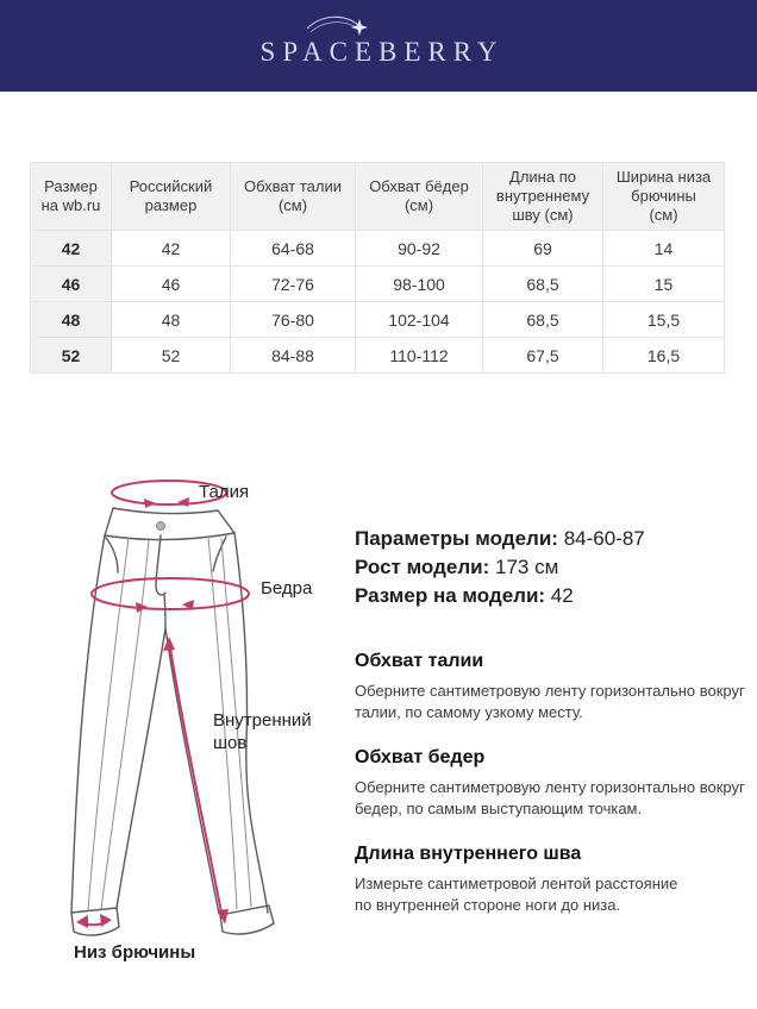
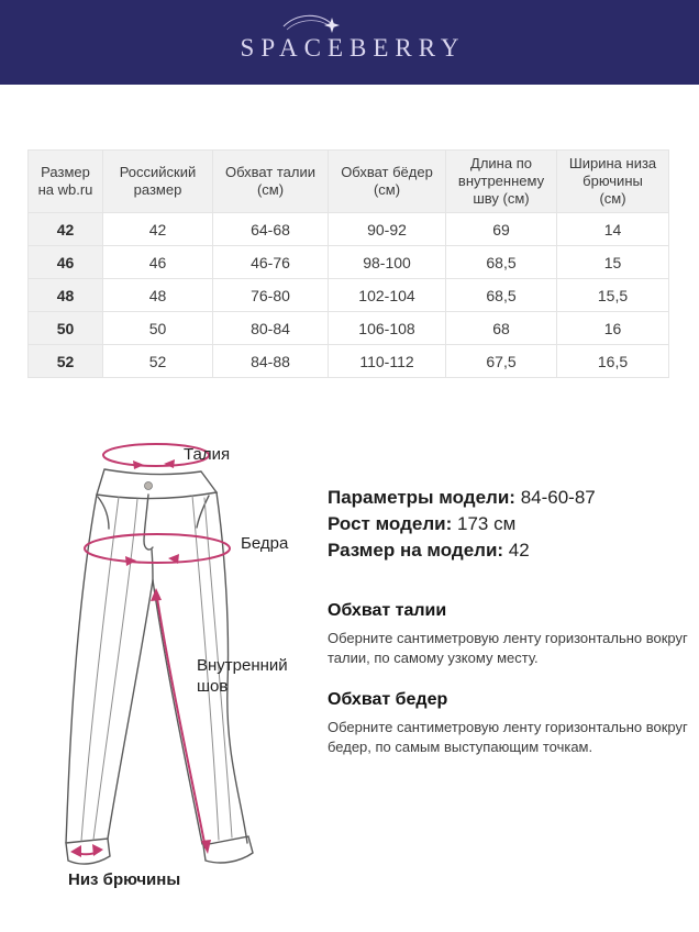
  SPACEBERRY
  Размер на wb.ru	Российский размер	Обхват талии (см)	Обхват бёдер (см)	Длина по внутреннему шву (см)	Ширина низа брючины (см)
  42	42	64-68	90-92	69	14
- 46	46	72-76	98-100	68,5	15
+ 46	46	46-76	98-100	68,5	15
  48	48	76-80	102-104	68,5	15,5
+ 50	50	80-84	106-108	68	16
  52	52	84-88	110-112	67,5	16,5
  Талия
  Бедра
  Внутренний
  шов
  Низ брючины
  Параметры модели: 84-60-87
  Рост модели: 173 см
  Размер на модели: 42
  Обхват талии
  Оберните сантиметровую ленту горизонтально вокруг
  талии, по самому узкому месту.
  Обхват бедер
  Оберните сантиметровую ленту горизонтально вокруг
  бедер, по самым выступающим точкам.
- Длина внутреннего шва
- Измерьте сантиметровой лентой расстояние
- по внутренней стороне ноги до низа.
